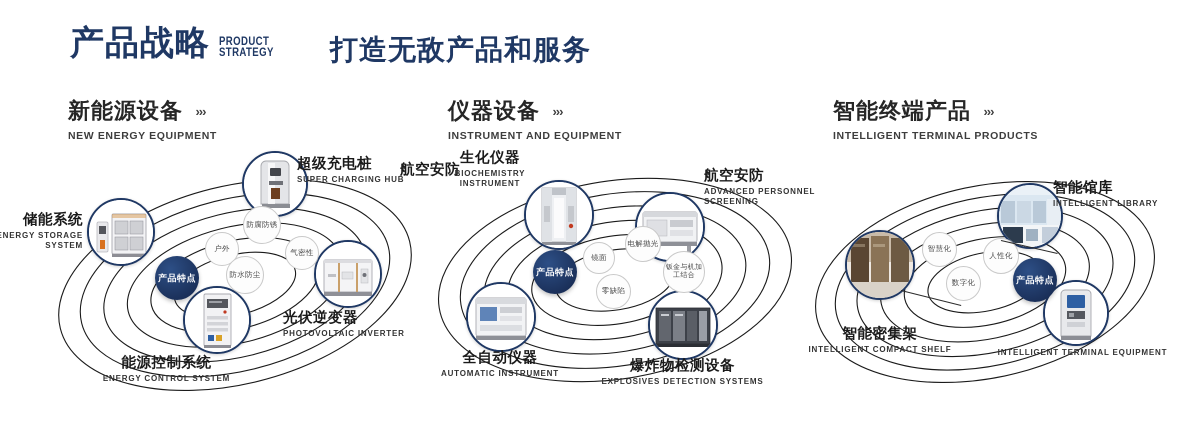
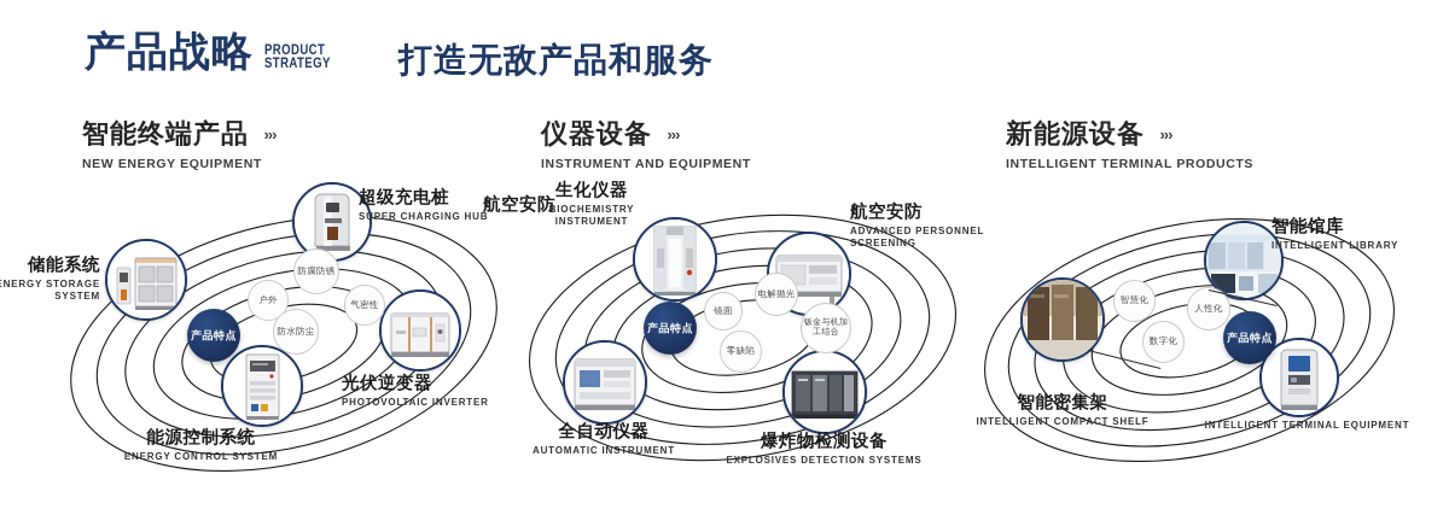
  产品战略
  PRODUCT
  STRATEGY
  打造无敌产品和服务
- 新能源设备 ›››
+ 智能终端产品 ›››
  NEW ENERGY EQUIPMENT
  仪器设备 ›››
  INSTRUMENT AND EQUIPMENT
- 智能终端产品 ›››
+ 新能源设备 ›››
  INTELLIGENT TERMINAL PRODUCTS
  储能系统
  NERGY STORAGE SYSTEM
  超级充电桩
  SUPER CHARGING HUB
  光伏逆变器
  PHOTOVOLTAIC INVERTER
  能源控制系统
  ENERGY CONTROL SYSTEM
  产品特点
  户外
  防腐防锈
  防水防尘
  气密性
  航空安防
  生化仪器
  BIOCHEMISTRY INSTRUMENT
  航空安防
  ADVANCED PERSONNEL SCREENING
  爆炸物检测设备
  EXPLOSIVES DETECTION SYSTEMS
  全自动仪器
  AUTOMATIC INSTRUMENT
  产品特点
  镜面
  电解抛光
  零缺陷
  智能馆库
  INTELLIGENT LIBRARY
  INTELLIGENT TERMINAL EQUIPMENT
  智能密集架
  INTELLIGENT COMPACT SHELF
  产品特点
  智慧化
  数字化
  人性化
